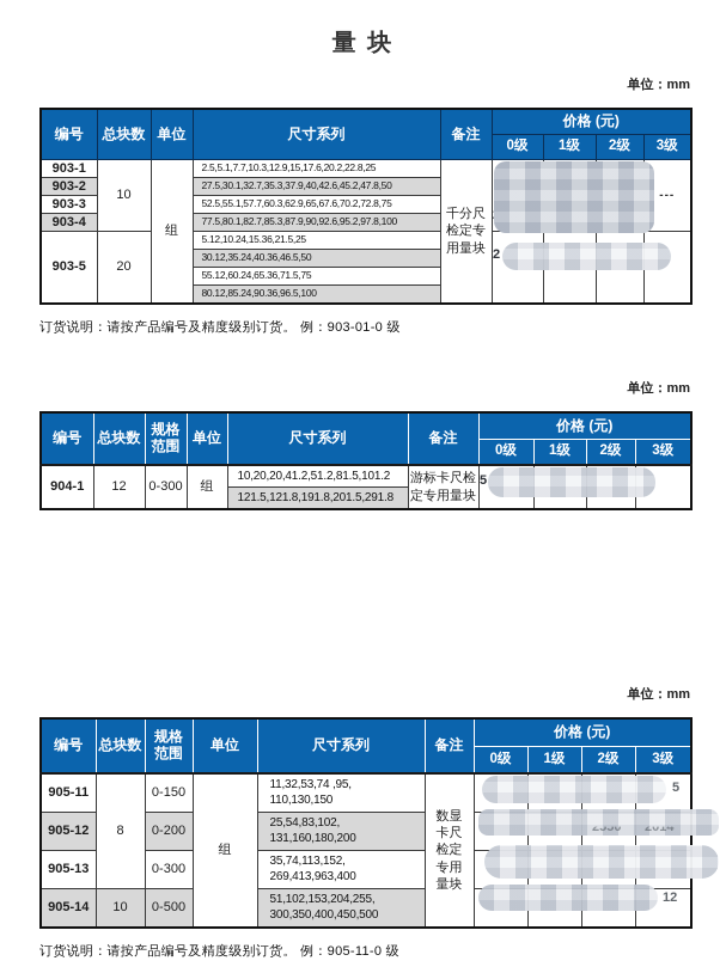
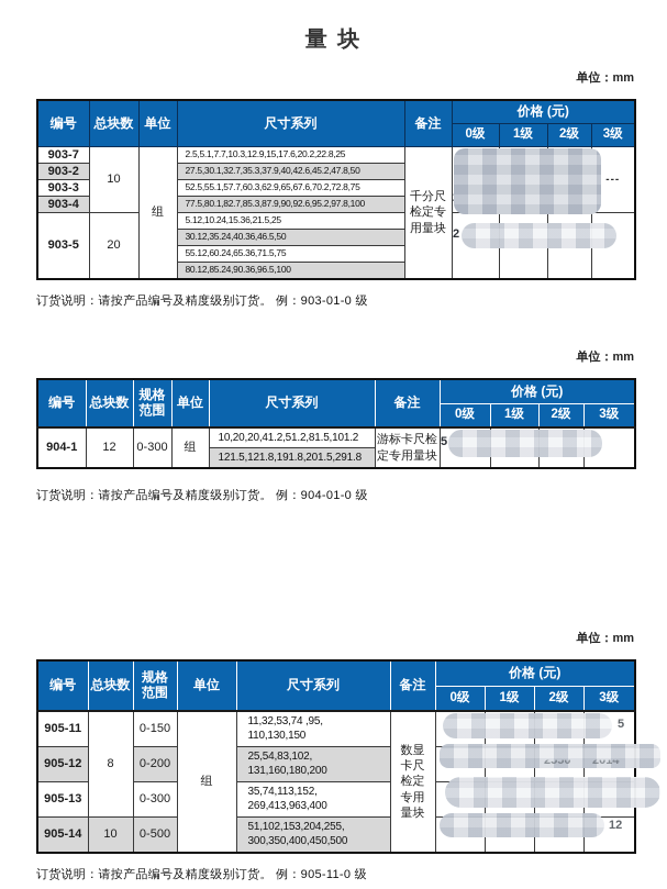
  量 块
  单位：mm
  编号	总块数	单位	尺寸系列	备注	价格 (元)
  0级	1级	2级	3级
- 903-1	10	组	2.5,5.1,7.7,10.3,12.9,15,17.6,20.2,22.8,25	千分尺 检定专 用量块				---
+ 903-7	10	组	2.5,5.1,7.7,10.3,12.9,15,17.6,20.2,22.8,25	千分尺 检定专 用量块				---
  903-2	27.5,30.1,32.7,35.3,37.9,40,42.6,45.2,47.8,50
  903-3	52.5,55.1,57.7,60.3,62.9,65,67.6,70.2,72.8,75
  903-4	77.5,80.1,82.7,85.3,87.9,90,92.6,95.2,97.8,100
  903-5	20	5.12,10.24,15.36,21.5,25
  30.12,35.24,40.36,46.5,50
  55.12,60.24,65.36,71.5,75
  80.12,85.24,90.36,96.5,100
  2
  订货说明：请按产品编号及精度级别订货。 例：903-01-0 级
  单位：mm
  编号	总块数	规格 范围	单位	尺寸系列	备注	价格 (元)
  0级	1级	2级	3级
  904-1	12	0-300	组	10,20,20,41.2,51.2,81.5,101.2	游标卡尺检 定专用量块
  121.5,121.8,191.8,201.5,291.8
  5
+ 订货说明：请按产品编号及精度级别订货。 例：904-01-0 级
  单位：mm
  编号	总块数	规格 范围	单位	尺寸系列	备注	价格 (元)
  0级	1级	2级	3级
  905-11	8	0-150	组	11,32,53,74 ,95, 110,130,150	数显 卡尺 检定 专用 量块
  905-12	0-200	25,54,83,102, 131,160,180,200
  905-13	0-300	35,74,113,152, 269,413,963,400
  905-14	10	0-500	51,102,153,204,255, 300,350,400,450,500
  5
  2550
  2014
  12
  订货说明：请按产品编号及精度级别订货。 例：905-11-0 级
